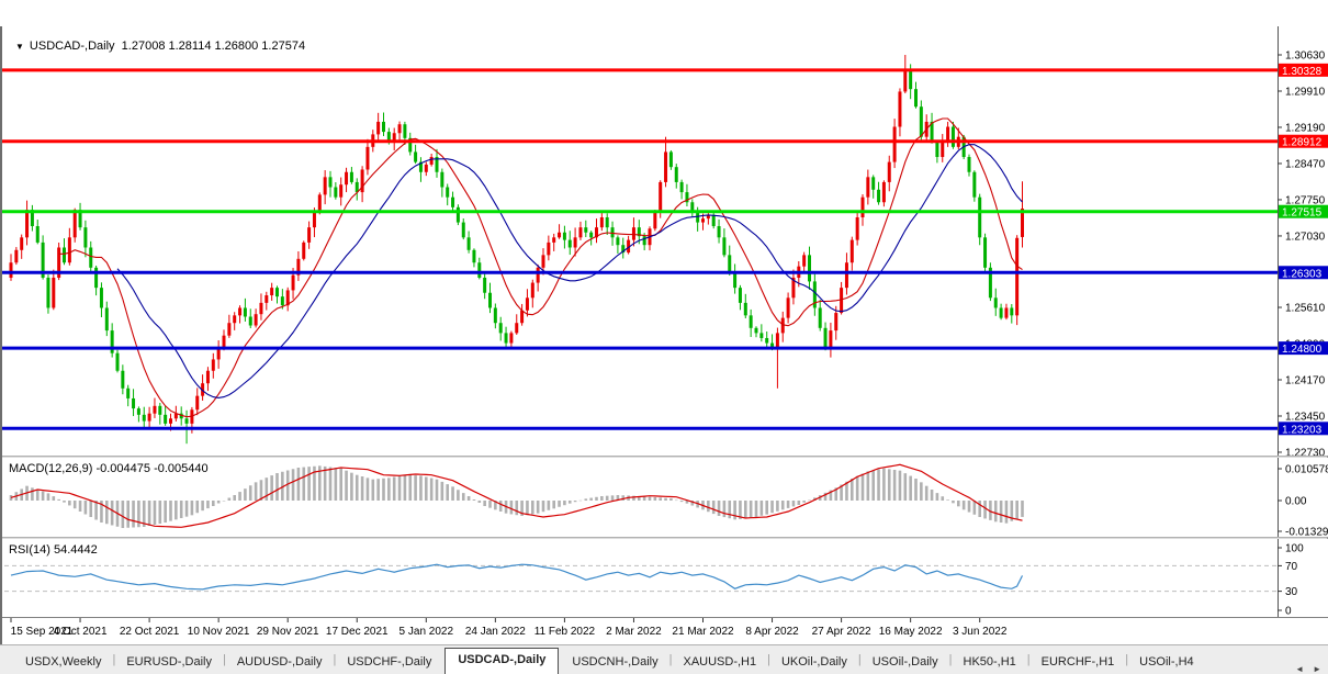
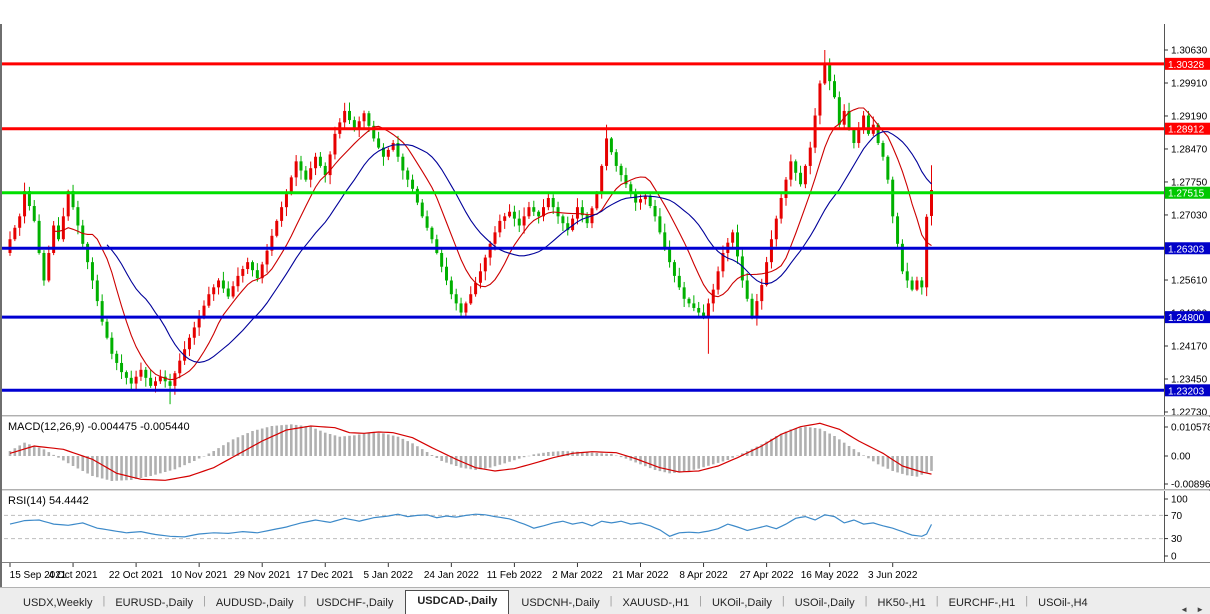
  1.30630
  1.29910
  1.29190
  1.28470
  1.27750
  1.27030
  1.25610
  1.24170
  1.23450
  1.22730
  1.30328
  1.28912
  1.27515
  1.26303
  1.24800
  1.23203
  0.01057
  0.00
- -0.01329
+ -0.00896
  100
  70
  30
  0
  15 Sep 2021
  4 Oct 2021
  22 Oct 2021
  10 Nov 2021
  29 Nov 2021
  17 Dec 2021
  5 Jan 2022
  24 Jan 2022
  11 Feb 2022
  2 Mar 2022
  21 Mar 2022
  8 Apr 2022
  27 Apr 2022
  16 May 2022
  3 Jun 2022
- ▼ USDCAD-,Daily 1.27008 1.28114 1.26800 1.27574
  MACD(12,26,9) -0.004475 -0.005440
  RSI(14) 54.4442
  USDX,Weekly
  |
  EURUSD-,Daily
  |
  AUDUSD-,Daily
  |
  USDCHF-,Daily
  USDCAD-,Daily
  USDCNH-,Daily
  |
  XAUUSD-,H1
  |
  UKOil-,Daily
  |
  USOil-,Daily
  |
  HK50-,H1
  |
  EURCHF-,H1
  |
  USOil-,H4
  ◄
  ►
